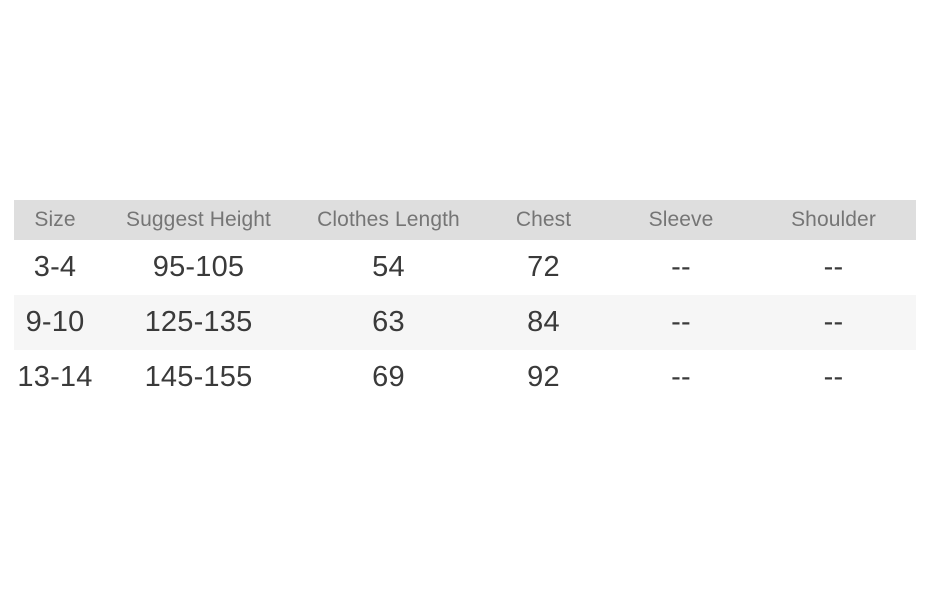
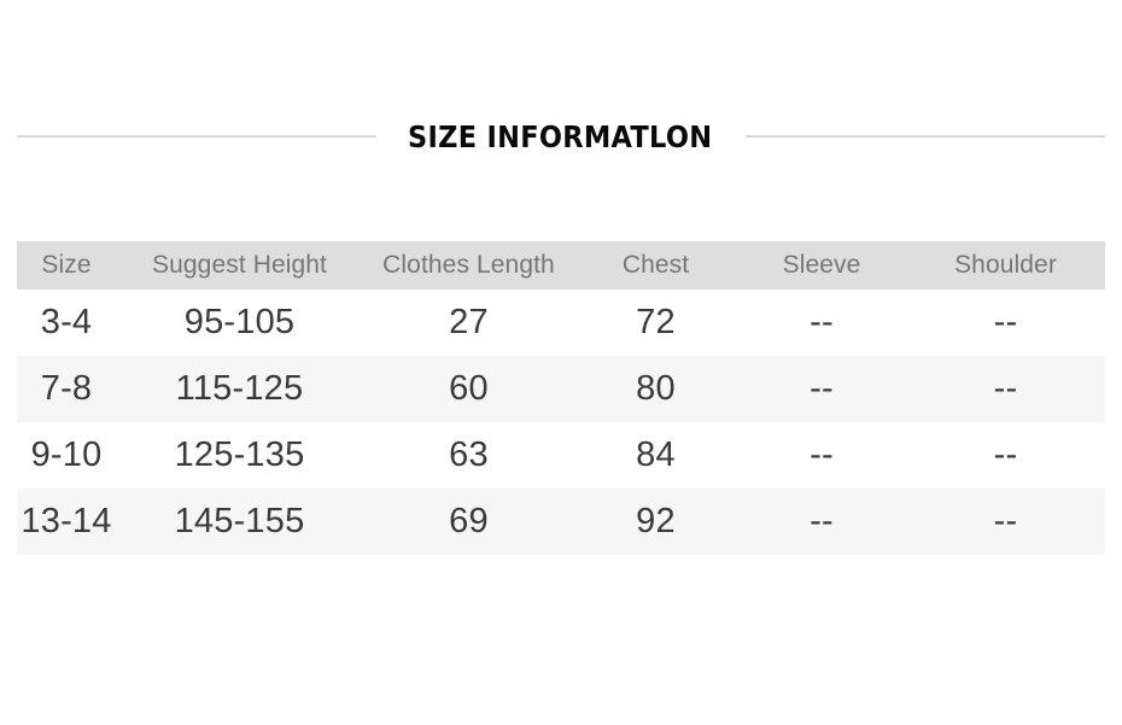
+ SIZE INFORMATLON
  Size	Suggest Height	Clothes Length	Chest	Sleeve	Shoulder
- 3-4	95-105	54	72	--	--
+ 3-4	95-105	27	72	--	--
+ 7-8	115-125	60	80	--	--
  9-10	125-135	63	84	--	--
  13-14	145-155	69	92	--	--
